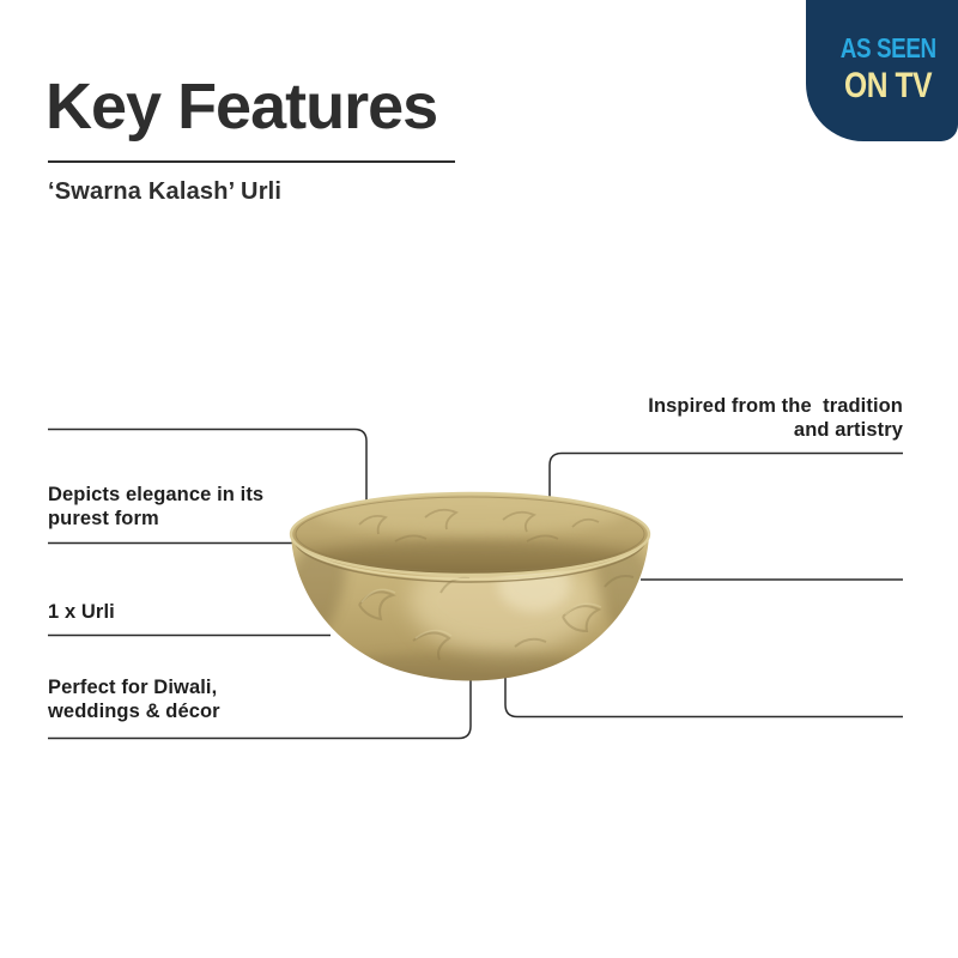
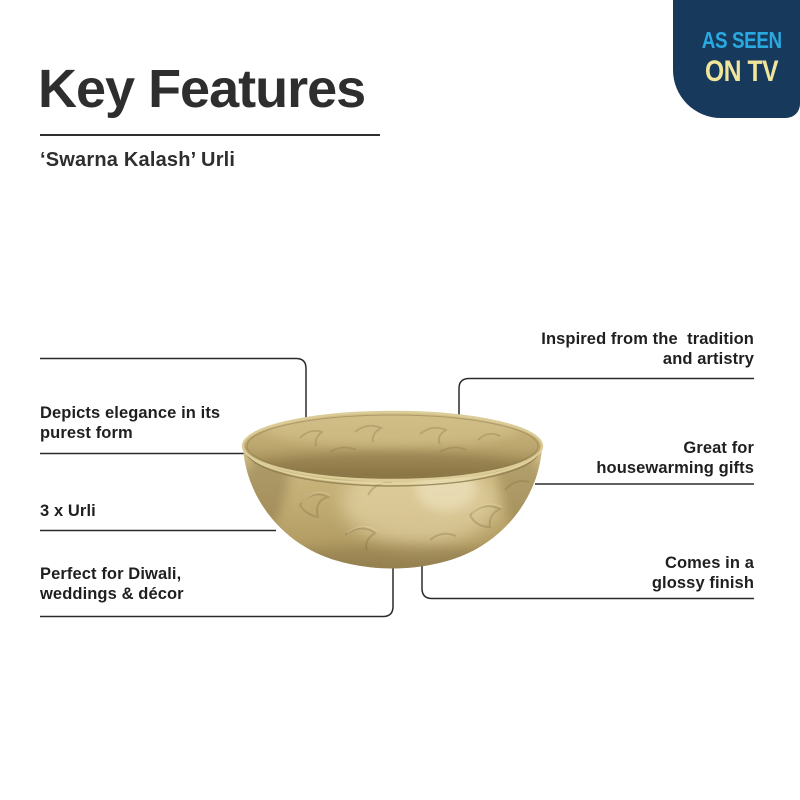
  Key Features
  ‘Swarna Kalash’ Urli
  AS SEEN
  ON TV
  Depicts elegance in its
  purest form
- 1 x Urli
+ 3 x Urli
  Perfect for Diwali,
  weddings & décor
  Inspired from the tradition
  and artistry
+ Great for
+ housewarming gifts
+ Comes in a
+ glossy finish
